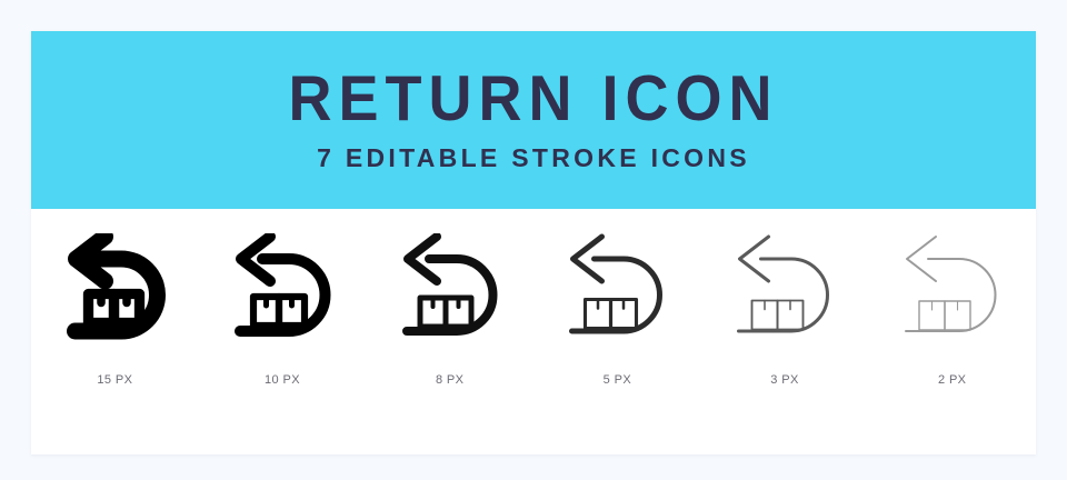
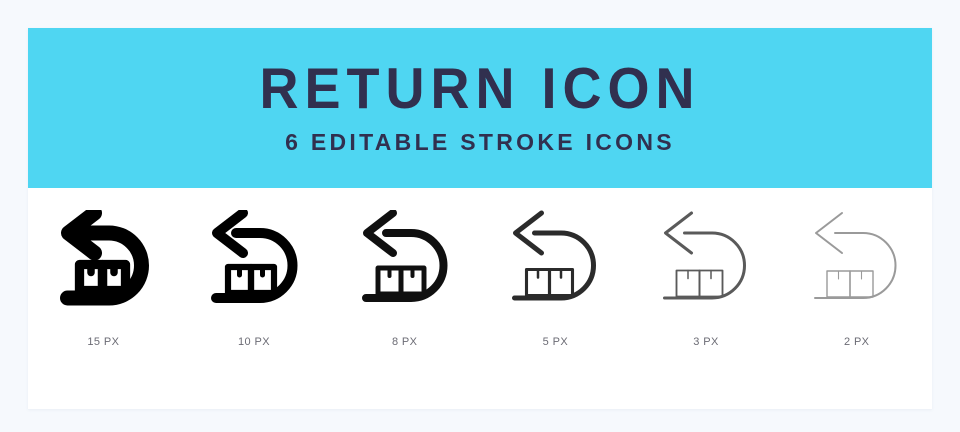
  RETURN ICON
- 7 EDITABLE STROKE ICONS
+ 6 EDITABLE STROKE ICONS
  15 PX
  10 PX
  8 PX
  5 PX
  3 PX
  2 PX
